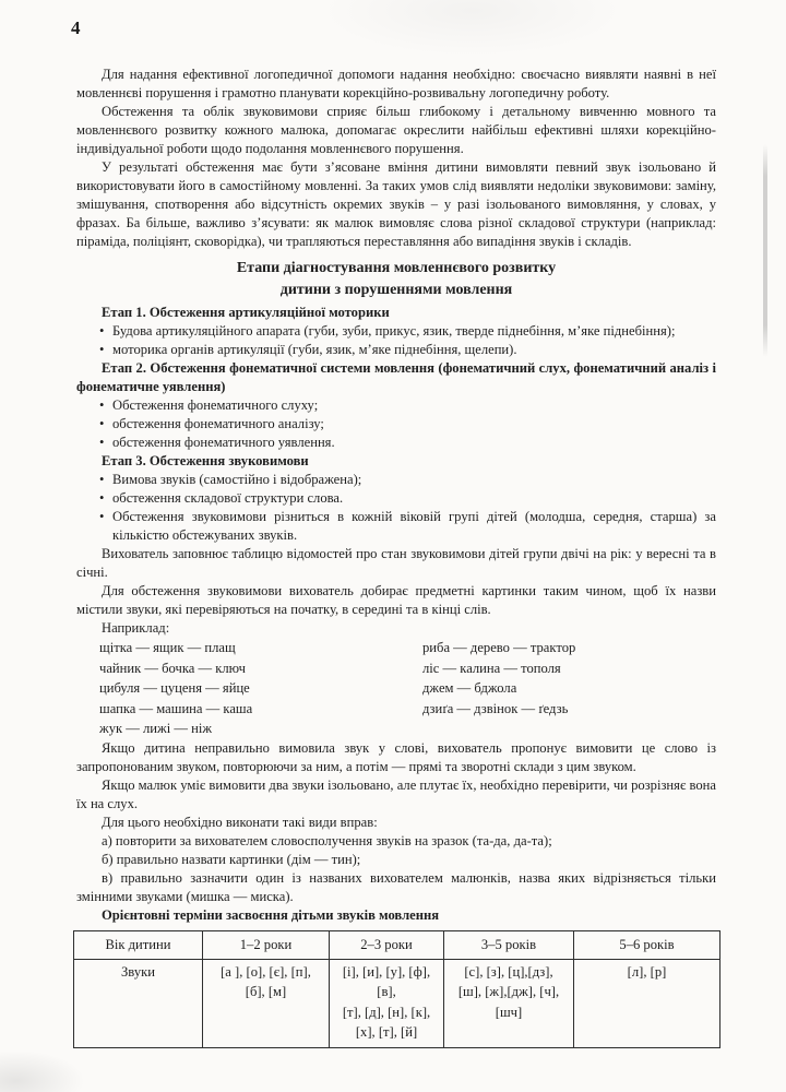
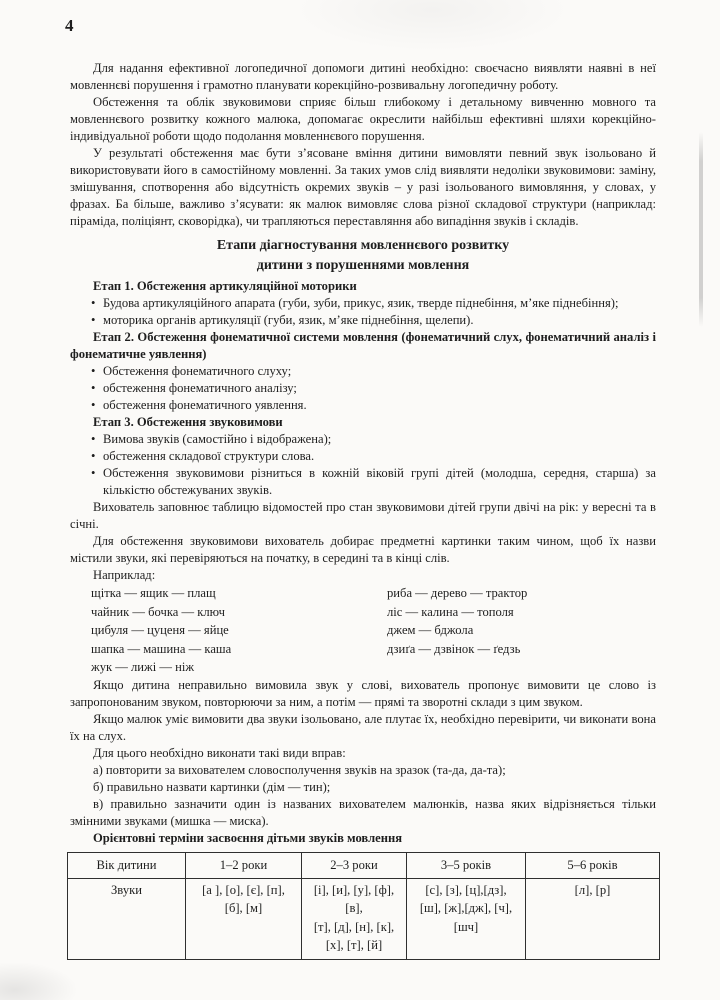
  4
- Для надання ефективної логопедичної допомоги надання необхідно: своєчасно виявляти наявні в неї мовленнєві порушення і грамотно планувати корекційно-розвивальну логопедичну роботу.
+ Для надання ефективної логопедичної допомоги дитині необхідно: своєчасно виявляти наявні в неї мовленнєві порушення і грамотно планувати корекційно-розвивальну логопедичну роботу.
  Обстеження та облік звуковимови сприяє більш глибокому і детальному вивченню мовного та мовленнєвого розвитку кожного малюка, допомагає окреслити найбільш ефективні шляхи корекційно-індивідуальної роботи щодо подолання мовленнєвого порушення.
  У результаті обстеження має бути з’ясоване вміння дитини вимовляти певний звук ізольовано й використовувати його в самостійному мовленні. За таких умов слід виявляти недоліки звуковимови: заміну, змішування, спотворення або відсутність окремих звуків – у разі ізольованого вимовляння, у словах, у фразах. Ба більше, важливо з’ясувати: як малюк вимовляє слова різної складової структури (наприклад: піраміда, поліціянт, сковорідка), чи трапляються переставляння або випадіння звуків і складів.
  Етапи діагностування мовленнєвого розвитку
  дитини з порушеннями мовлення
  Етап 1. Обстеження артикуляційної моторики
  •
  Будова артикуляційного апарата (губи, зуби, прикус, язик, тверде піднебіння, м’яке піднебіння);
  •
  моторика органів артикуляції (губи, язик, м’яке піднебіння, щелепи).
  Етап 2. Обстеження фонематичної системи мовлення (фонематичний слух, фонематичний аналіз і фонематичне уявлення)
  •
  Обстеження фонематичного слуху;
  •
  обстеження фонематичного аналізу;
  •
  обстеження фонематичного уявлення.
  Етап 3. Обстеження звуковимови
  •
  Вимова звуків (самостійно і відображена);
  •
  обстеження складової структури слова.
  •
  Обстеження звуковимови різниться в кожній віковій групі дітей (молодша, середня, старша) за кількістю обстежуваних звуків.
  Вихователь заповнює таблицю відомостей про стан звуковимови дітей групи двічі на рік: у вересні та в січні.
  Для обстеження звуковимови вихователь добирає предметні картинки таким чином, щоб їх назви містили звуки, які перевіряються на початку, в середині та в кінці слів.
  Наприклад:
  щітка — ящик — плащ
  чайник — бочка — ключ
  цибуля — цуценя — яйце
  шапка — машина — каша
  жук — лижі — ніж
  риба — дерево — трактор
  ліс — калина — тополя
  джем — бджола
  дзиґа — дзвінок — ґедзь
  Якщо дитина неправильно вимовила звук у слові, вихователь пропонує вимовити це слово із запропонованим звуком, повторюючи за ним, а потім — прямі та зворотні склади з цим звуком.
- Якщо малюк уміє вимовити два звуки ізольовано, але плутає їх, необхідно перевірити, чи розрізняє вона їх на слух.
+ Якщо малюк уміє вимовити два звуки ізольовано, але плутає їх, необхідно перевірити, чи виконати вона їх на слух.
  Для цього необхідно виконати такі види вправ:
  а) повторити за вихователем словосполучення звуків на зразок (та-да, да-та);
  б) правильно назвати картинки (дім — тин);
  в) правильно зазначити один із названих вихователем малюнків, назва яких відрізняється тільки змінними звуками (мишка — миска).
  Орієнтовні терміни засвоєння дітьми звуків мовлення
  Вік дитини	1–2 роки	2–3 роки	3–5 років	5–6 років
  Звуки	[а ], [о], [є], [п], [б], [м]	[і], [и], [у], [ф], [в], [т], [д], [н], [к], [х], [т], [й]	[с], [з], [ц],[дз], [ш], [ж],[дж], [ч], [шч]	[л], [р]
